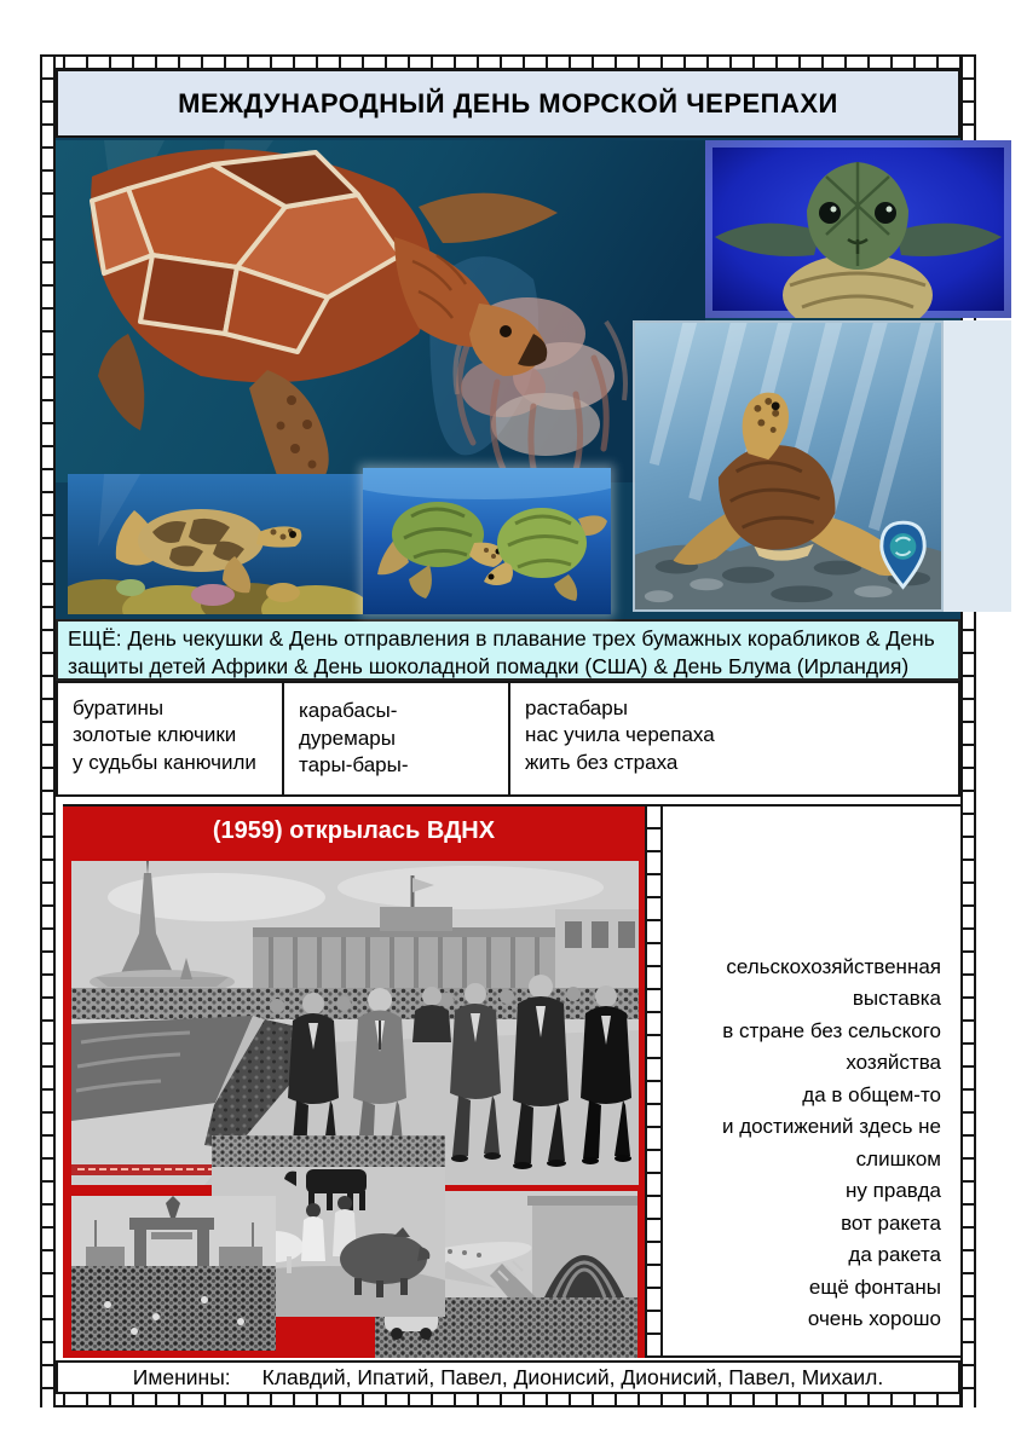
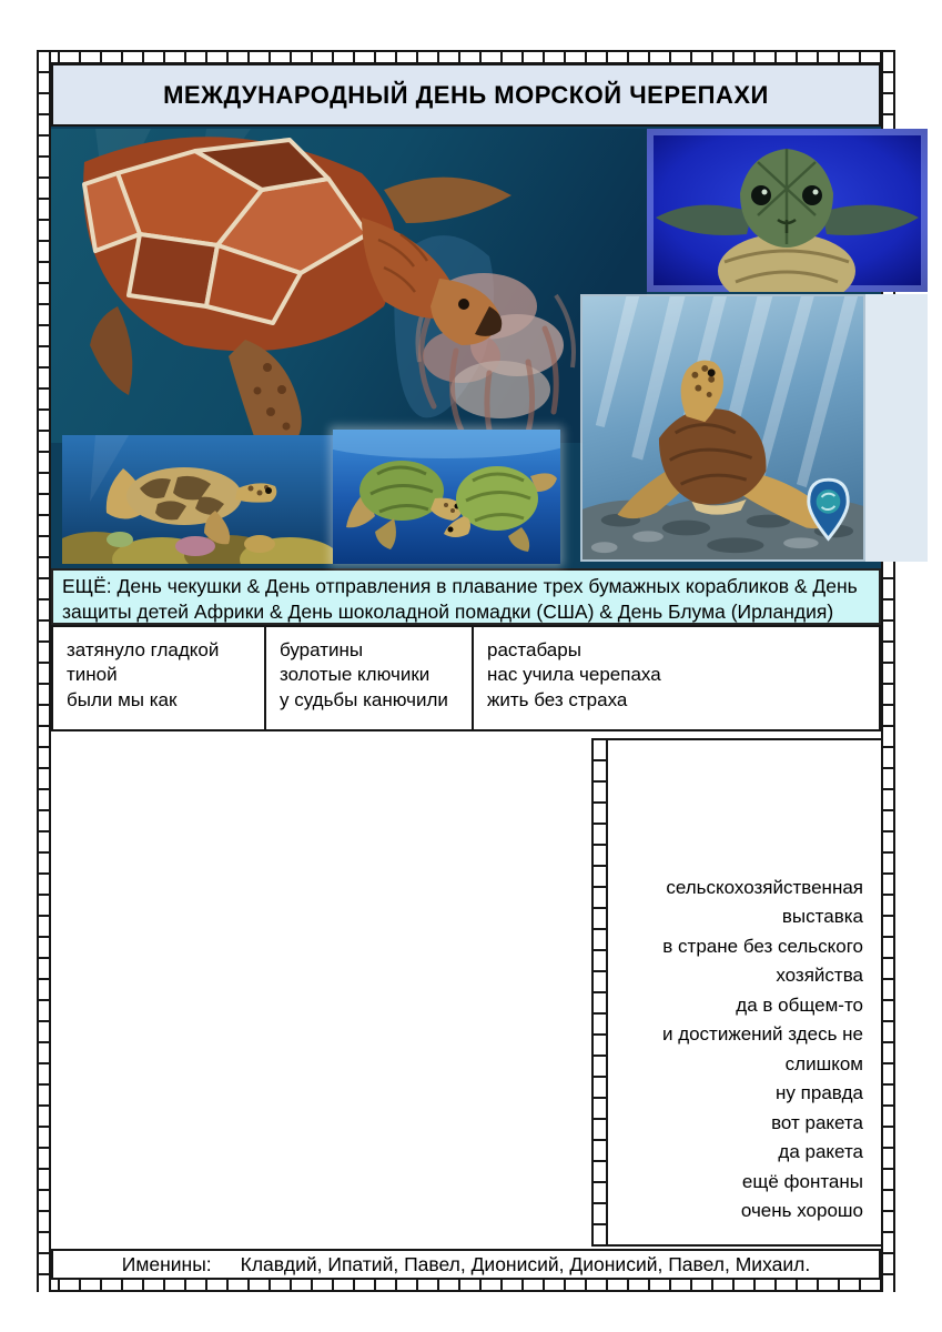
  МЕЖДУНАРОДНЫЙ ДЕНЬ МОРСКОЙ ЧЕРЕПАХИ
  ЕЩЁ: День чекушки & День отправления в плавание трех бумажных корабликов & День защиты детей Африки & День шоколадной помадки (США) & День Блума (Ирландия)
+ затянуло гладкой
+ тиной
+ были мы как
  буратины
  золотые ключики
  у судьбы канючили
- карабасы-дуремары
- тары-бары-
  растабары
  нас учила черепаха
  жить без страха
- (1959) открылась ВДНХ
  сельскохозяйственная
  выставка
  в стране без сельского
  хозяйства
  да в общем-то
  и достижений здесь не
  слишком
  ну правда
  вот ракета
  да ракета
  ещё фонтаны
  очень хорошо
  Именины:
  Клавдий, Ипатий, Павел, Дионисий, Дионисий, Павел, Михаил.
